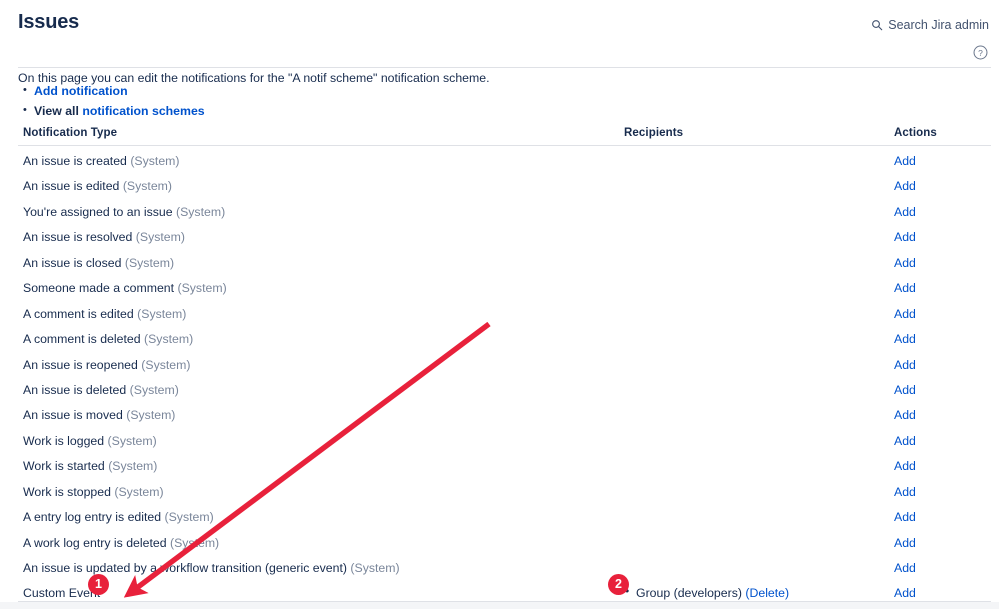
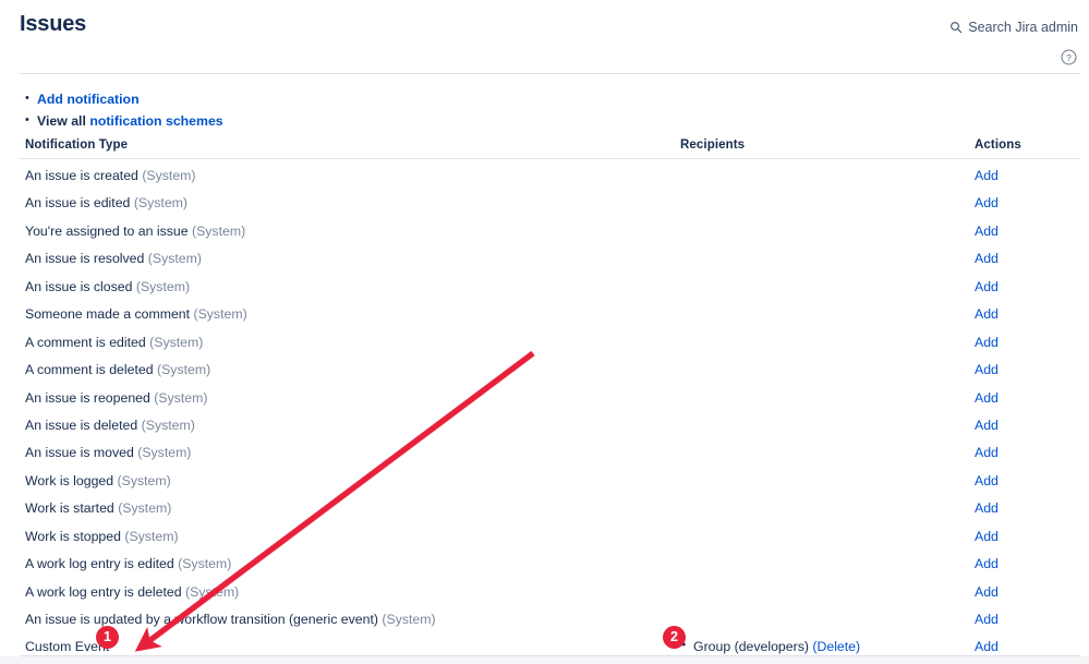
  Issues
  Search Jira admin
  ?
- On this page you can edit the notifications for the "A notif scheme" notification scheme.
  Add notification
  View all notification schemes
  Notification Type
  Recipients
  Actions
  An issue is created (System)
  Add
  An issue is edited (System)
  Add
  You're assigned to an issue (System)
  Add
  An issue is resolved (System)
  Add
  An issue is closed (System)
  Add
  Someone made a comment (System)
  Add
  A comment is edited (System)
  Add
  A comment is deleted (System)
  Add
  An issue is reopened (System)
  Add
  An issue is deleted (System)
  Add
  An issue is moved (System)
  Add
  Work is logged (System)
  Add
  Work is started (System)
  Add
  Work is stopped (System)
  Add
- A entry log entry is edited (System)
+ A work log entry is edited (System)
  Add
  A work log entry is deleted (Sysm)
  Add
  An issue is updated by aorkflow transition (generic event) (System)
  Add
  Custom Eve
  Group (developers) (Delete)
  Add
  1
  2
